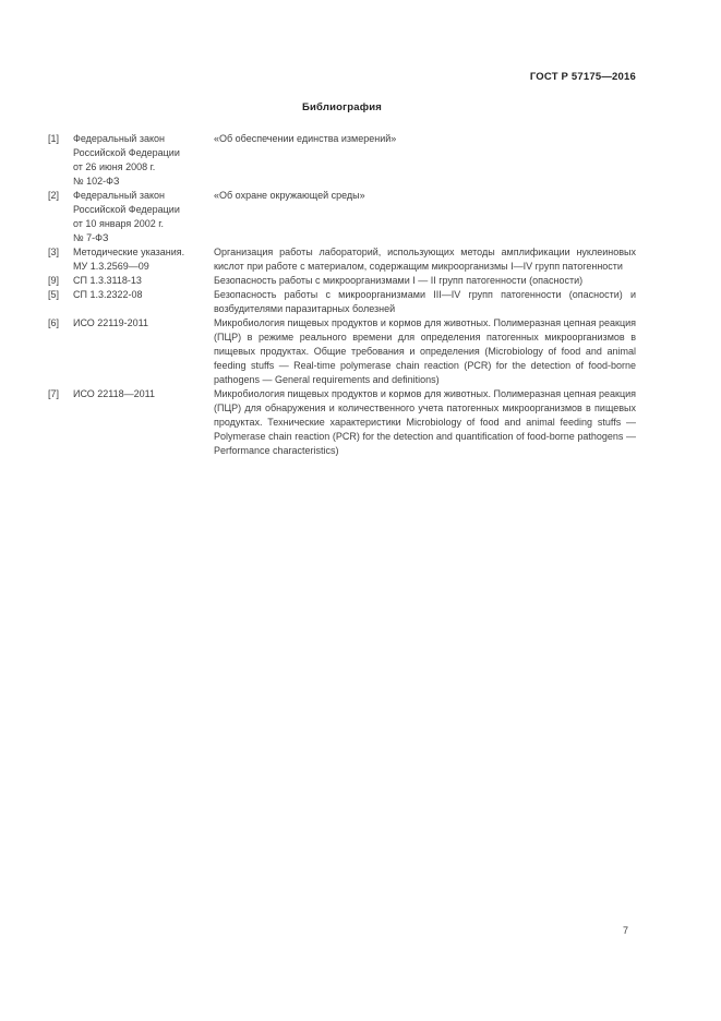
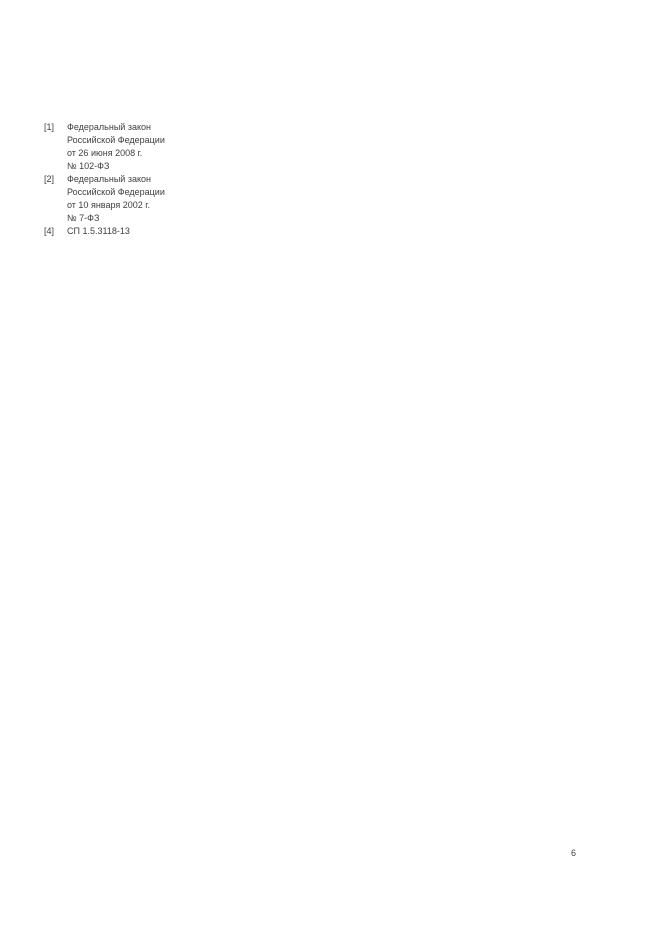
- ГОСТ Р 57175—2016
- Библиография
  [1]
  Федеральный закон
  Российской Федерации
  от 26 июня 2008 г.
  № 102-ФЗ
- «Об обеспечении единства измерений»
  [2]
  Федеральный закон
  Российской Федерации
  от 10 января 2002 г.
  № 7-ФЗ
- «Об охране окружающей среды»
- [3]
- Методические указания.
- МУ 1.3.2569—09
- Организация работы лабораторий, использующих методы амплификации нуклеиновых кислот при работе с материалом, содержащим микроорганизмы I—IV групп патогенности
- [9]
+ [4]
- СП 1.3.3118-13
+ СП 1.5.3118-13
- Безопасность работы с микроорганизмами I — II групп патогенности (опасности)
- [5]
- СП 1.3.2322-08
- Безопасность работы с микроорганизмами III—IV групп патогенности (опасности) и возбудителями паразитарных болезней
- [6]
- ИСО 22119-2011
- Микробиология пищевых продуктов и кормов для животных. Полимеразная цепная реакция (ПЦР) в режиме реального времени для определения патогенных микроорганизмов в пищевых продуктах. Общие требования и определения (Microbiology of food and animal feeding stuffs — Real-time polymerase chain reaction (PCR) for the detection of food-borne pathogens — General requirements and definitions)
- [7]
- ИСО 22118—2011
- Микробиология пищевых продуктов и кормов для животных. Полимеразная цепная реакция (ПЦР) для обнаружения и количественного учета патогенных микроорганизмов в пищевых продуктах. Технические характеристики Microbiology of food and animal feeding stuffs — Polymerase chain reaction (PCR) for the detection and quantification of food-borne pathogens — Performance characteristics)
- 7
+ 6
